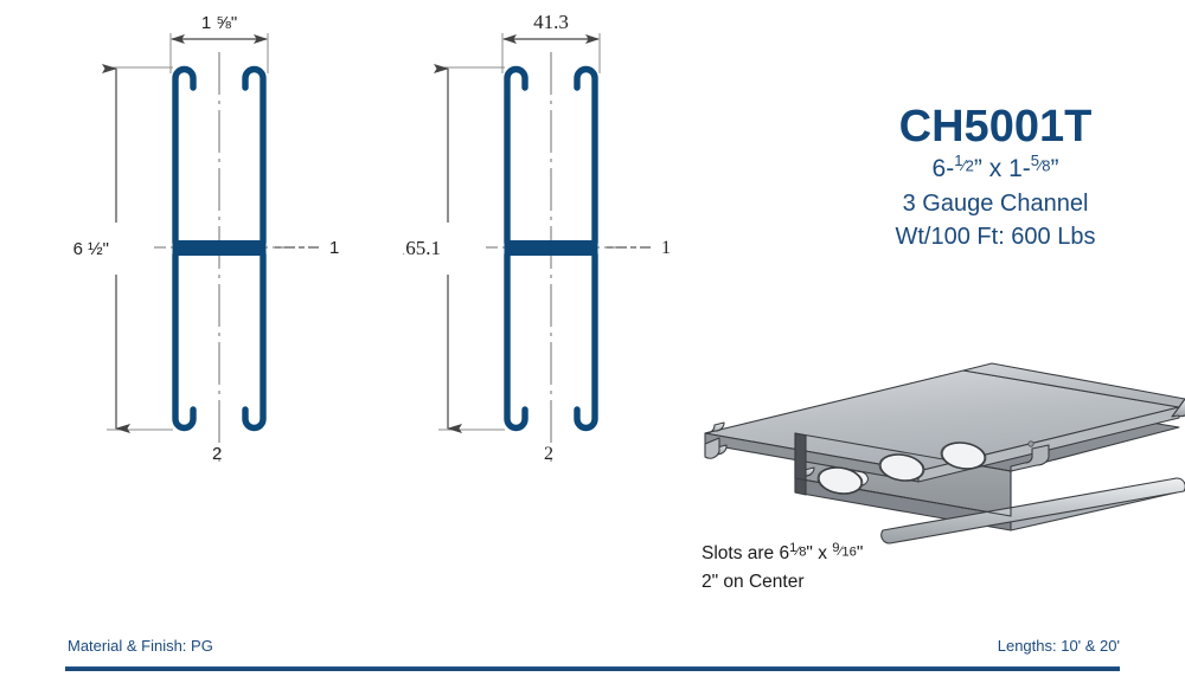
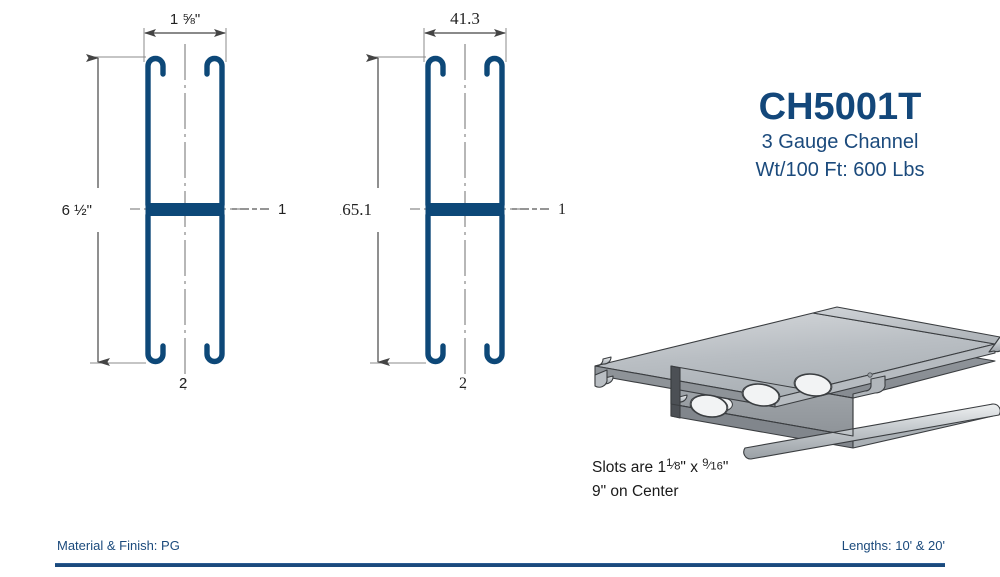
  1
  2
  1 ⅝"
  6 ½"
  1
  2
  41.3
  65.1
  CH5001T
- 6-1⁄2” x 1-5⁄8”
  3 Gauge Channel
  Wt/100 Ft: 600 Lbs
- Slots are 61⁄8" x 9⁄16"
+ Slots are 11⁄8" x 9⁄16"
- 2" on Center
+ 9" on Center
  Material & Finish: PG
  Lengths: 10' & 20'
